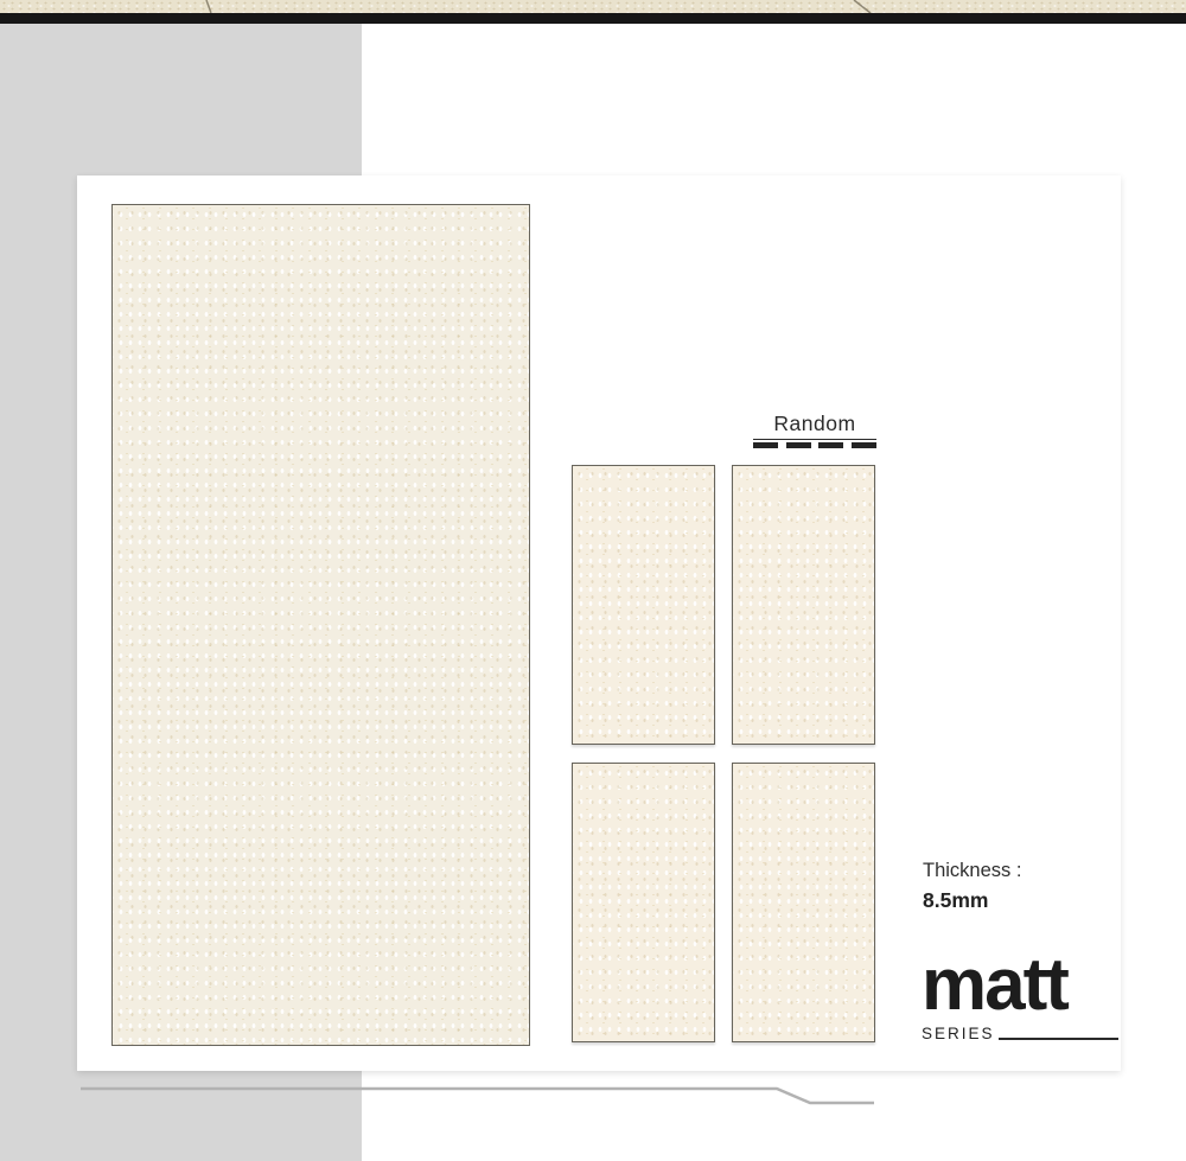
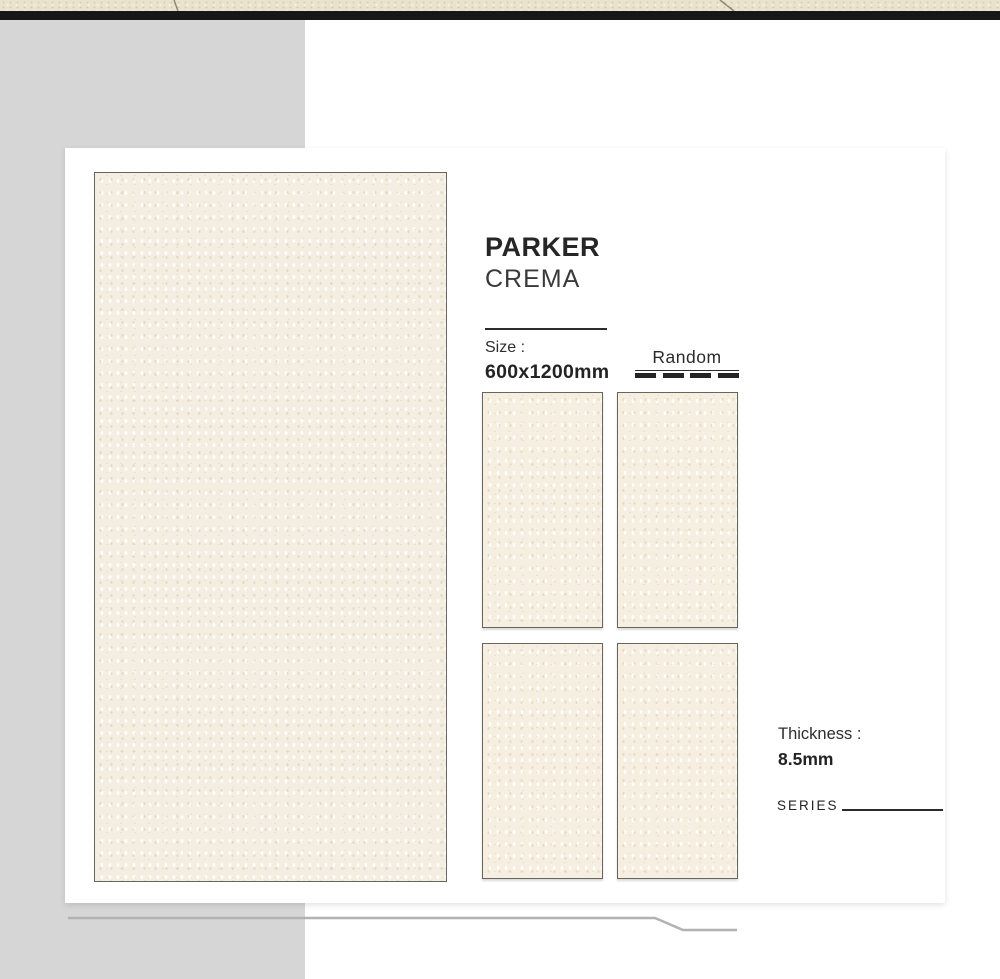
+ PARKER
+ CREMA
+ Size :
+ 600x1200mm
  Random
  Thickness :
  8.5mm
- matt
  SERIES
